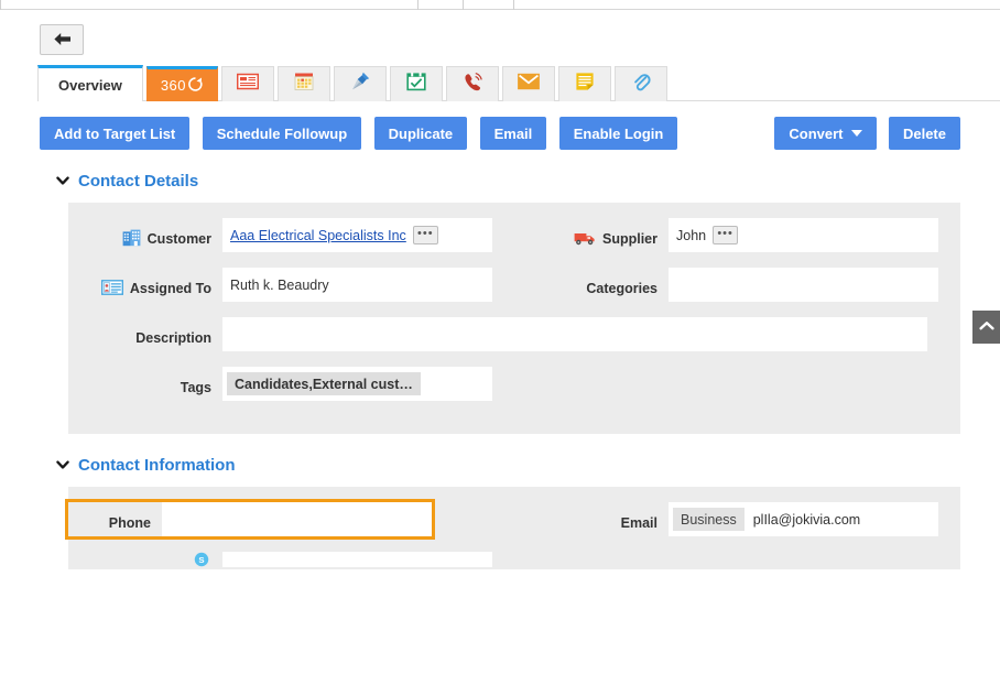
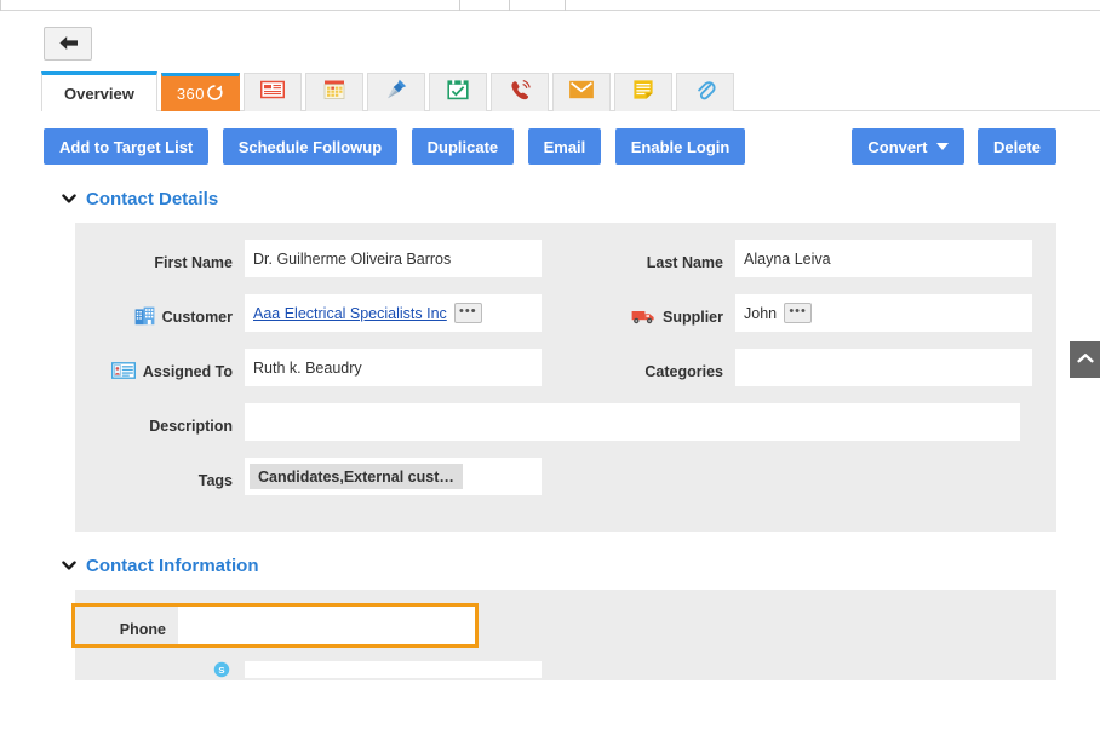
  Overview
  360
  Add to Target List Schedule Followup Duplicate Email Enable Login
  Convert
  Delete
  Contact Details
+ First Name
+ Dr. Guilherme Oliveira Barros
+ Last Name
+ Alayna Leiva
  Customer
  Aaa Electrical Specialists Inc
  •••
  Supplier
  John
  •••
  Assigned To
  Ruth k. Beaudry
  Categories
  Description
  Tags
  Candidates,External cust…
  Contact Information
  Phone
- Email
- Business
- plIla@jokivia.com
  S
